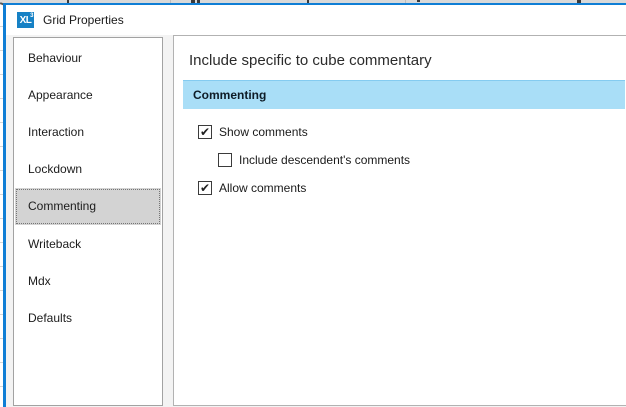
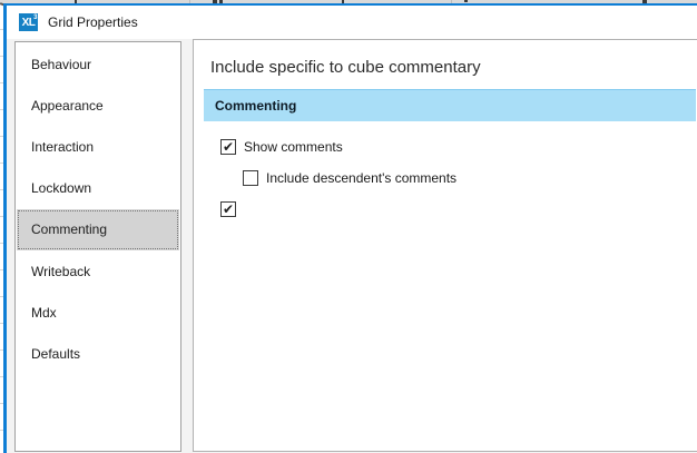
  XL
  Grid Properties
  Behaviour
  Appearance
  Interaction
  Lockdown
  Commenting
  Writeback
  Mdx
  Defaults
  Include specific to cube commentary
  Commenting
  ✔
  Show comments
  Include descendent's comments
  ✔
- Allow comments
